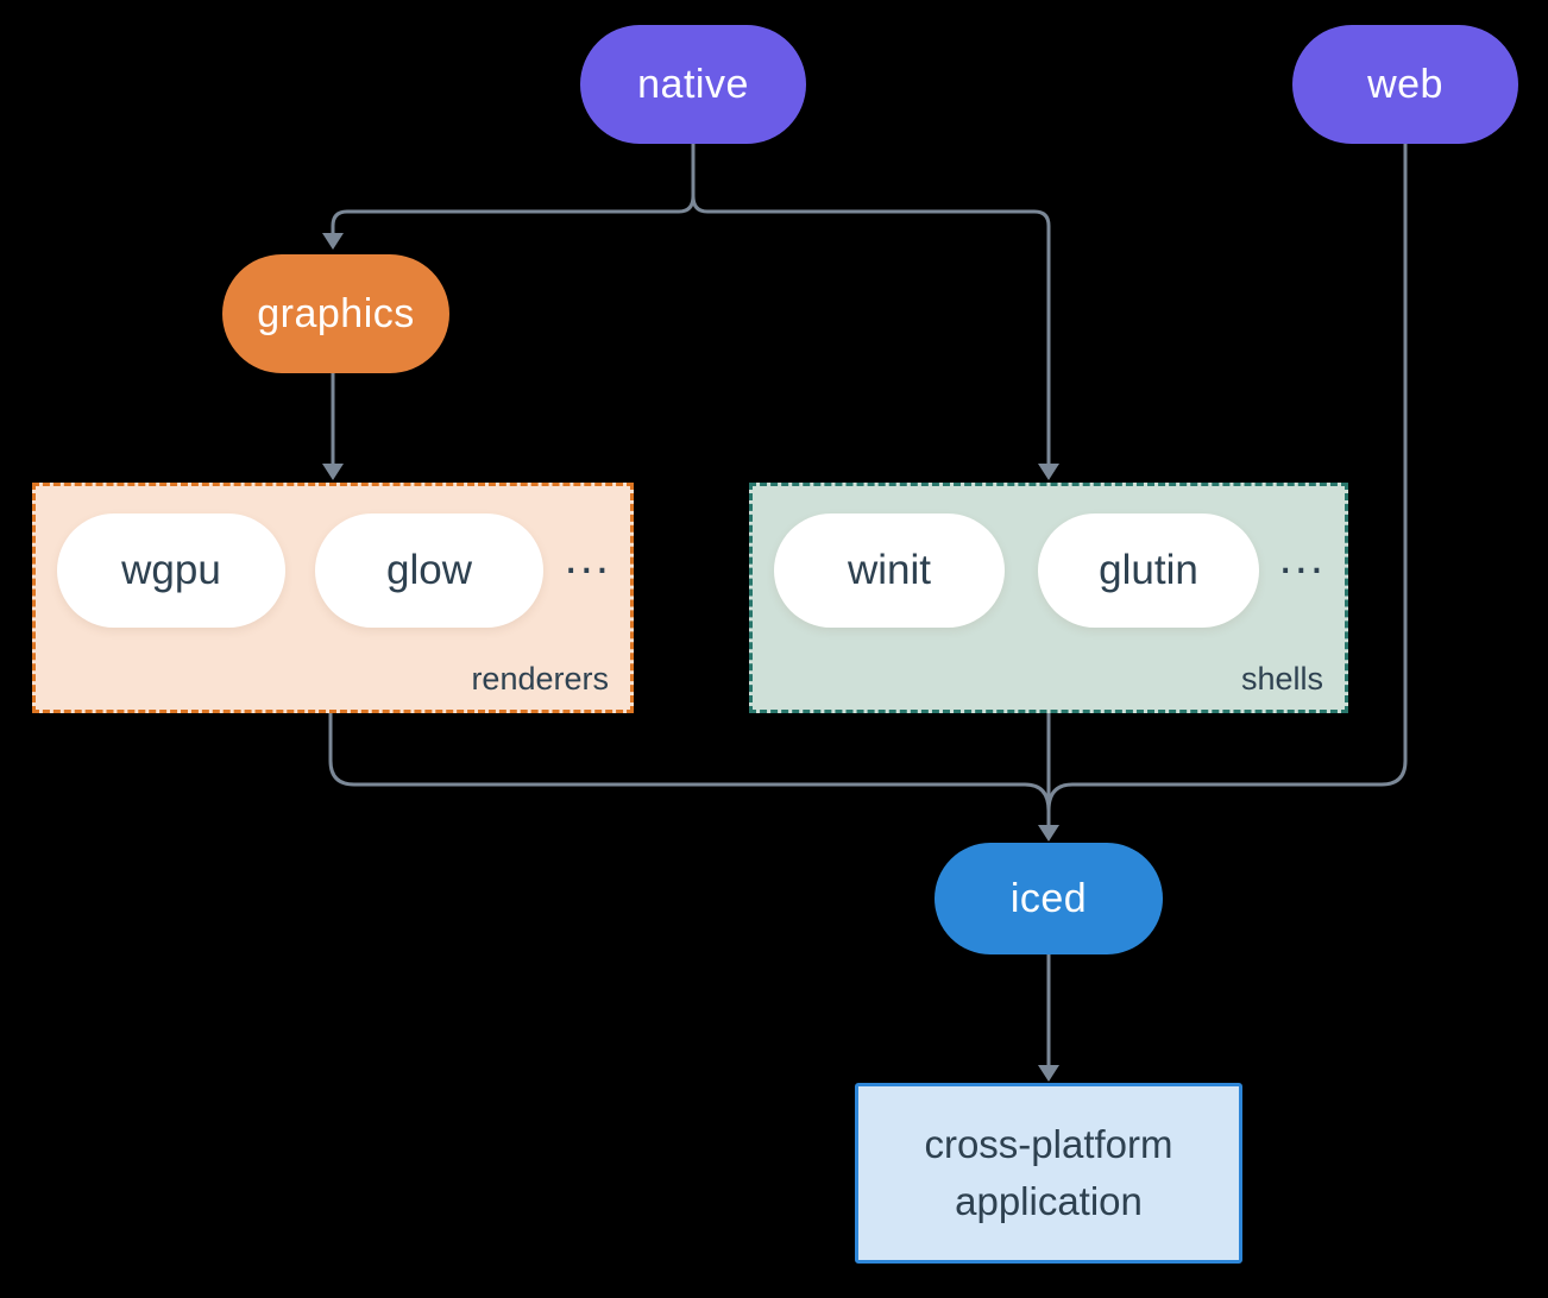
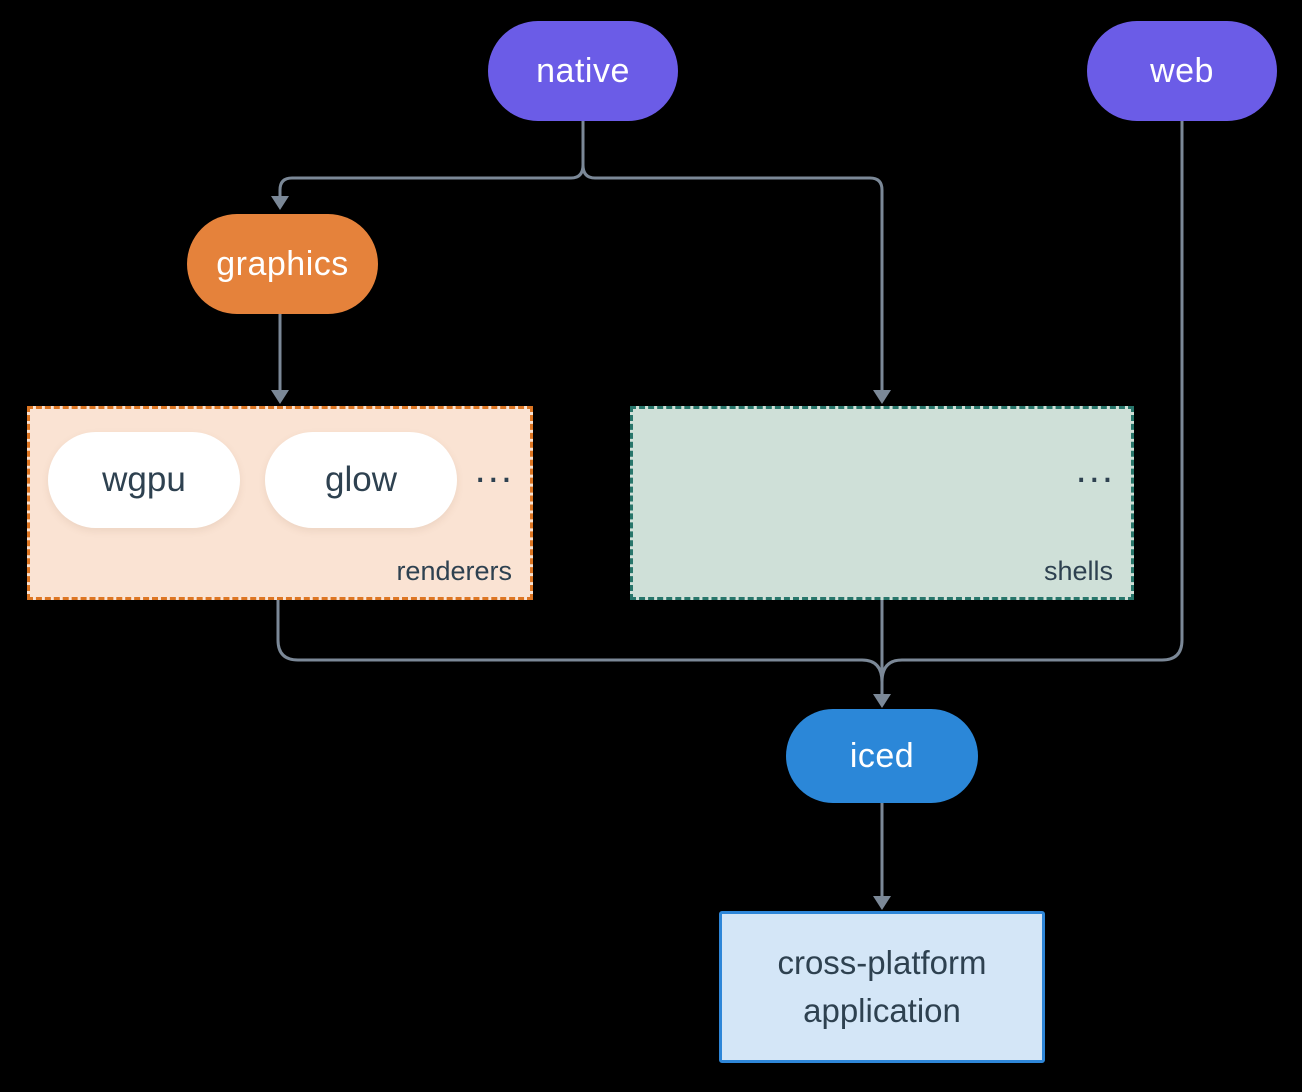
  native
  web
  graphics
  wgpu
  glow
  ...
  renderers
- winit
- glutin
  ...
  shells
  iced
  cross-platform
  application
